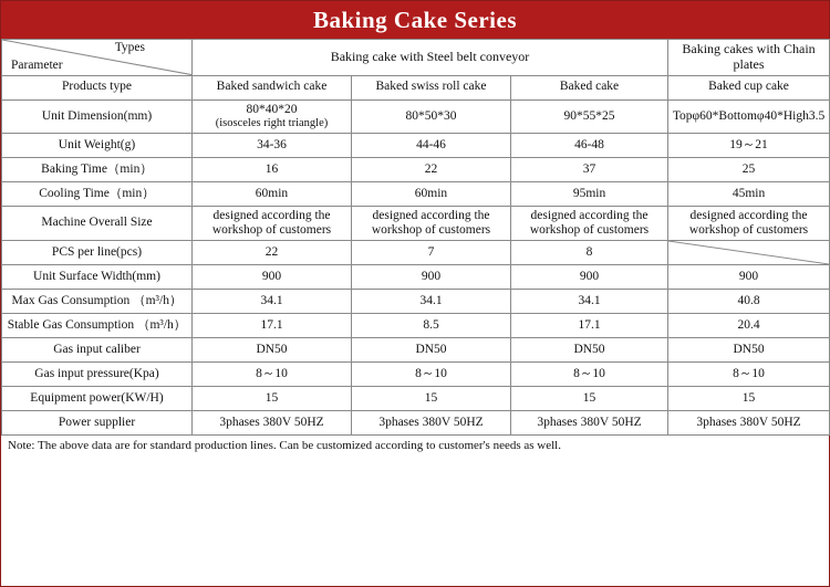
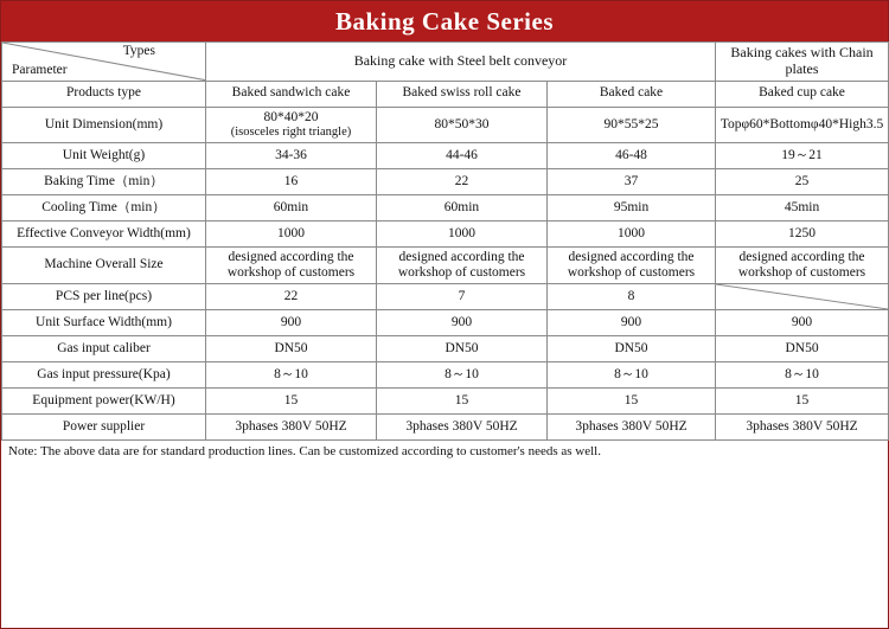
  Baking Cake Series
  Types Parameter	Baking cake with Steel belt conveyor	Baking cakes with Chain plates
  Products type	Baked sandwich cake	Baked swiss roll cake	Baked cake	Baked cup cake
  Unit Dimension(mm)	80*40*20 (isosceles right triangle)	80*50*30	90*55*25	Topφ60*Bottomφ40*High3.5
  Unit Weight(g)	34-36	44-46	46-48	19～21
  Baking Time（min）	16	22	37	25
  Cooling Time（min）	60min	60min	95min	45min
+ Effective Conveyor Width(mm)	1000	1000	1000	1250
  Machine Overall Size	designed according the workshop of customers	designed according the workshop of customers	designed according the workshop of customers	designed according the workshop of customers
  PCS per line(pcs)	22	7	8
  Unit Surface Width(mm)	900	900	900	900
- Max Gas Consumption （m³/h）	34.1	34.1	34.1	40.8
- Stable Gas Consumption （m³/h）	17.1	8.5	17.1	20.4
  Gas input caliber	DN50	DN50	DN50	DN50
  Gas input pressure(Kpa)	8～10	8～10	8～10	8～10
  Equipment power(KW/H)	15	15	15	15
  Power supplier	3phases 380V 50HZ	3phases 380V 50HZ	3phases 380V 50HZ	3phases 380V 50HZ
  Note: The above data are for standard production lines. Can be customized according to customer's needs as well.
